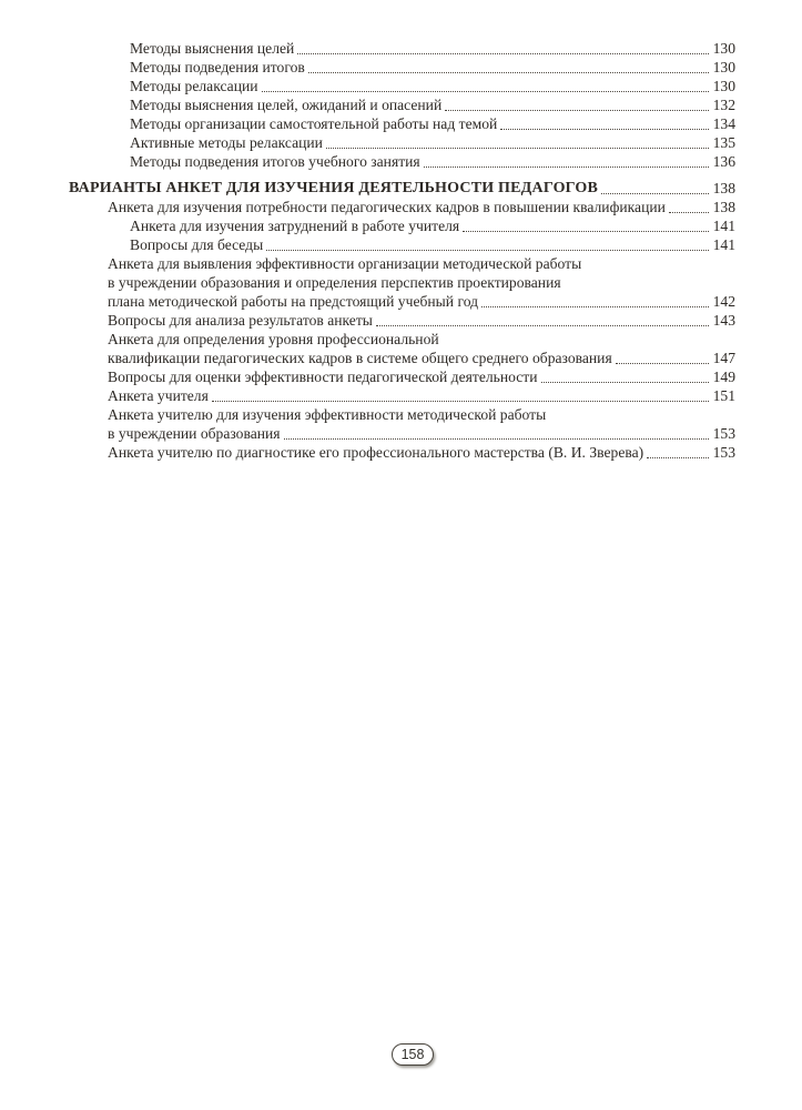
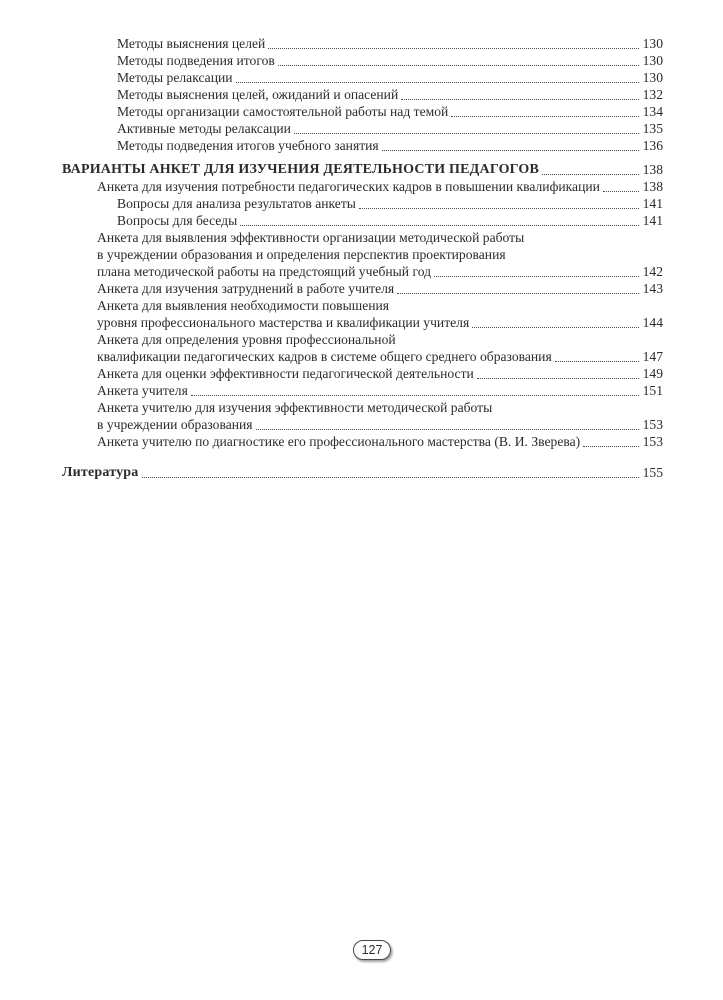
  Методы выяснения целей
  130
  Методы подведения итогов
  130
  Методы релаксации
  130
  Методы выяснения целей, ожиданий и опасений
  132
  Методы организации самостоятельной работы над темой
  134
  Активные методы релаксации
  135
  Методы подведения итогов учебного занятия
  136
  ВАРИАНТЫ АНКЕТ ДЛЯ ИЗУЧЕНИЯ ДЕЯТЕЛЬНОСТИ ПЕДАГОГОВ
  138
  Анкета для изучения потребности педагогических кадров в повышении квалификации
  138
- Анкета для изучения затруднений в работе учителя
+ Вопросы для анализа результатов анкеты
  141
  Вопросы для беседы
  141
  Анкета для выявления эффективности организации методической работы
  в учреждении образования и определения перспектив проектирования
  плана методической работы на предстоящий учебный год
  142
- Вопросы для анализа результатов анкеты
+ Анкета для изучения затруднений в работе учителя
  143
+ Анкета для выявления необходимости повышения
+ уровня профессионального мастерства и квалификации учителя
+ 144
  Анкета для определения уровня профессиональной
  квалификации педагогических кадров в системе общего среднего образования
  147
- Вопросы для оценки эффективности педагогической деятельности
+ Анкета для оценки эффективности педагогической деятельности
  149
  Анкета учителя
  151
  Анкета учителю для изучения эффективности методической работы
  в учреждении образования
  153
  Анкета учителю по диагностике его профессионального мастерства (В. И. Зверева)
  153
+ Литература
+ 155
- 158
+ 127
